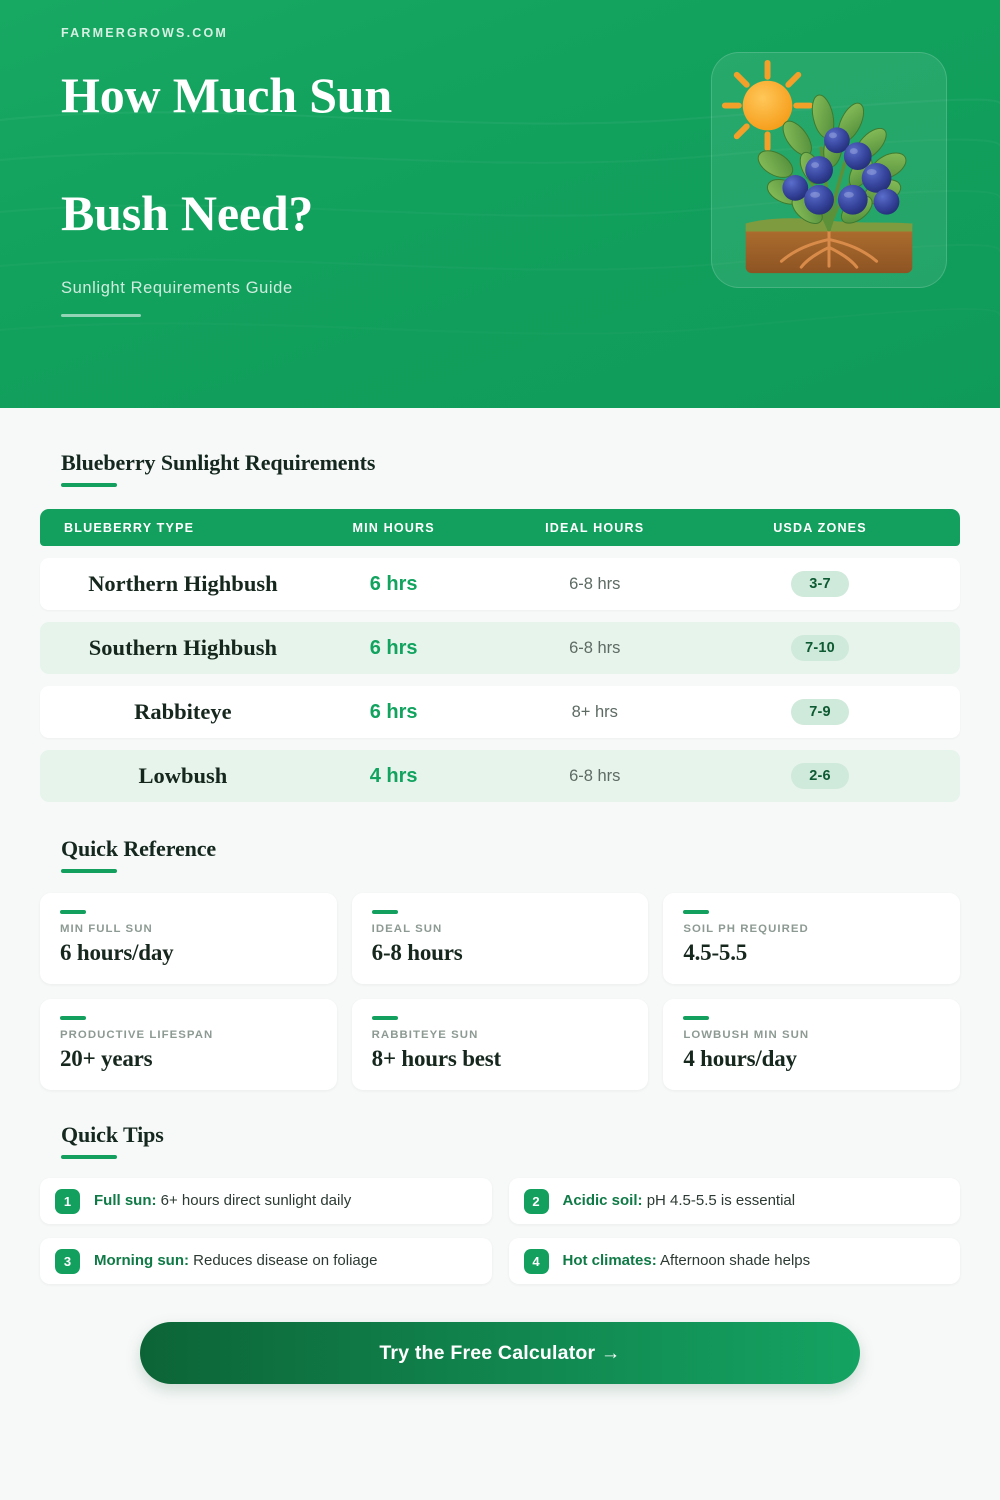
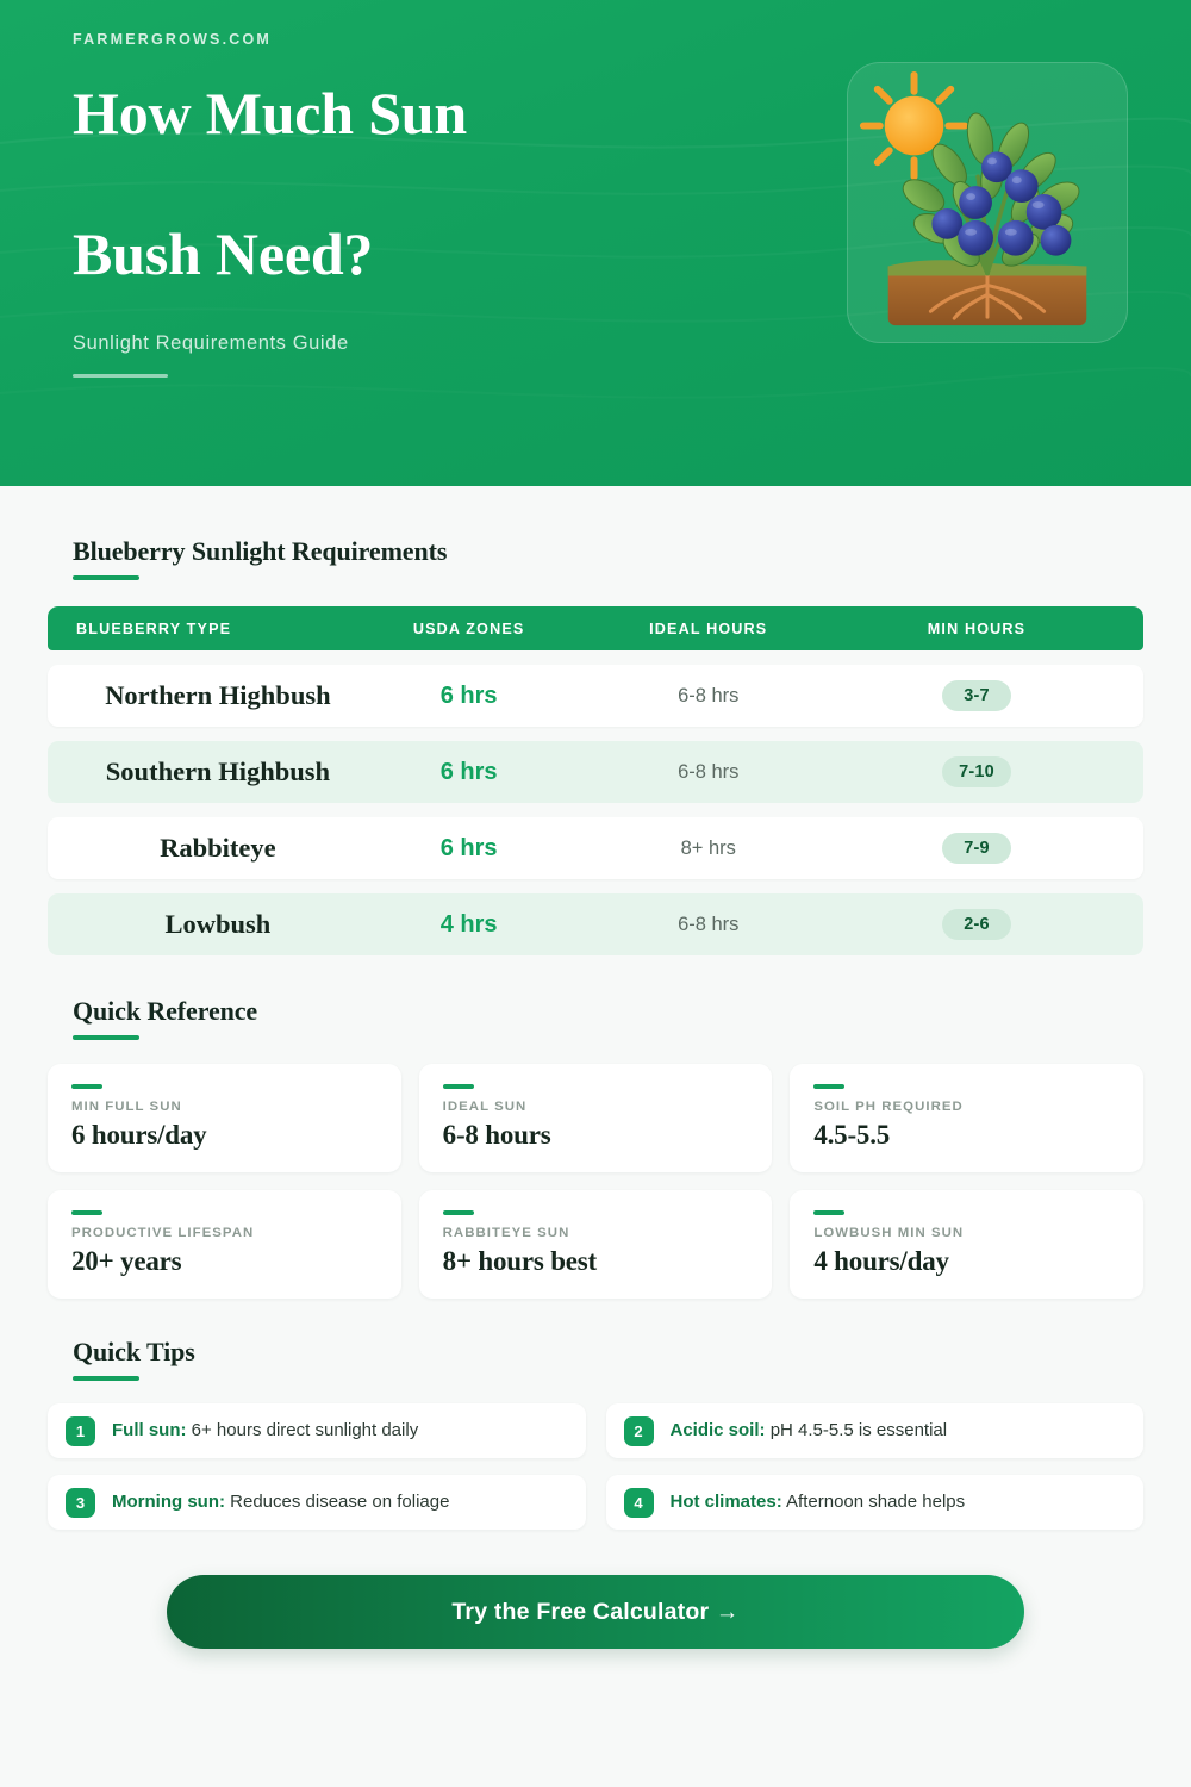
  FARMERGROWS.COM
  How Much Sun
  Bush Need?
  Sunlight Requirements Guide
  Blueberry Sunlight Requirements
  BLUEBERRY TYPE
- MIN HOURS
+ USDA ZONES
  IDEAL HOURS
- USDA ZONES
+ MIN HOURS
  Northern Highbush
  6 hrs
  6-8 hrs
  3-7
  Southern Highbush
  6 hrs
  6-8 hrs
  7-10
  Rabbiteye
  6 hrs
  8+ hrs
  7-9
  Lowbush
  4 hrs
  6-8 hrs
  2-6
  Quick Reference
  MIN FULL SUN
  6 hours/day
  IDEAL SUN
  6-8 hours
  SOIL PH REQUIRED
  4.5-5.5
  PRODUCTIVE LIFESPAN
  20+ years
  RABBITEYE SUN
  8+ hours best
  LOWBUSH MIN SUN
  4 hours/day
  Quick Tips
  1
  Full sun: 6+ hours direct sunlight daily
  2
  Acidic soil: pH 4.5-5.5 is essential
  3
  Morning sun: Reduces disease on foliage
  4
  Hot climates: Afternoon shade helps
  Try the Free Calculator →
